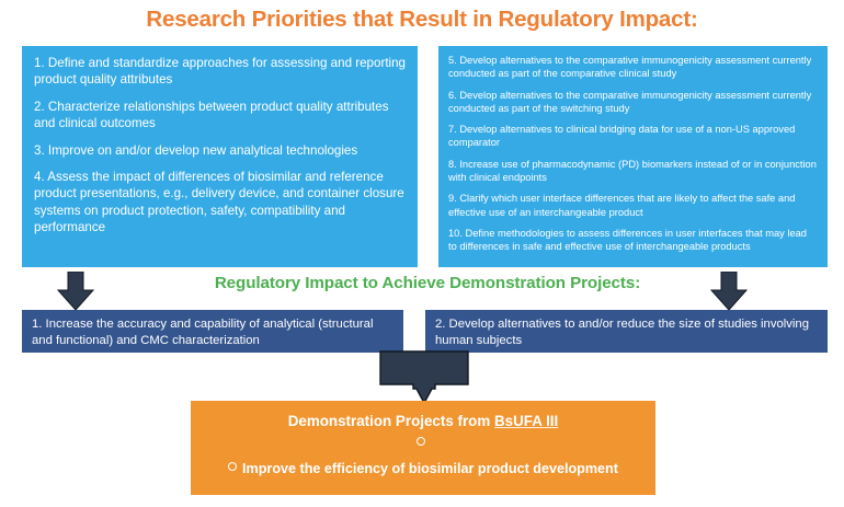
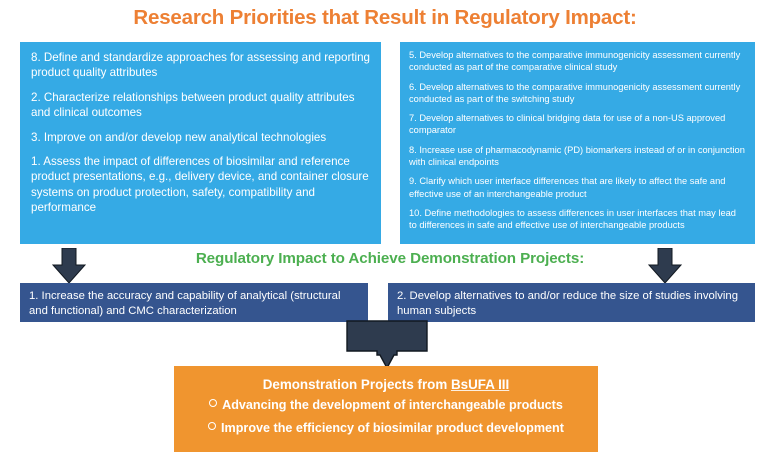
  Research Priorities that Result in Regulatory Impact:
- 1. Define and standardize approaches for assessing and reporting product quality attributes
+ 8. Define and standardize approaches for assessing and reporting product quality attributes
  2. Characterize relationships between product quality attributes and clinical outcomes
  3. Improve on and/or develop new analytical technologies
- 4. Assess the impact of differences of biosimilar and reference product presentations, e.g., delivery device, and container closure systems on product protection, safety, compatibility and performance
+ 1. Assess the impact of differences of biosimilar and reference product presentations, e.g., delivery device, and container closure systems on product protection, safety, compatibility and performance
  5. Develop alternatives to the comparative immunogenicity assessment currently conducted as part of the comparative clinical study
  6. Develop alternatives to the comparative immunogenicity assessment currently conducted as part of the switching study
  7. Develop alternatives to clinical bridging data for use of a non-US approved comparator
  8. Increase use of pharmacodynamic (PD) biomarkers instead of or in conjunction with clinical endpoints
  9. Clarify which user interface differences that are likely to affect the safe and effective use of an interchangeable product
  10. Define methodologies to assess differences in user interfaces that may lead to differences in safe and effective use of interchangeable products
  Regulatory Impact to Achieve Demonstration Projects:
  1. Increase the accuracy and capability of analytical (structural and functional) and CMC characterization
  2. Develop alternatives to and/or reduce the size of studies involving human subjects
  Demonstration Projects from BsUFA III
+ Advancing the development of interchangeable products
  Improve the efficiency of biosimilar product development
